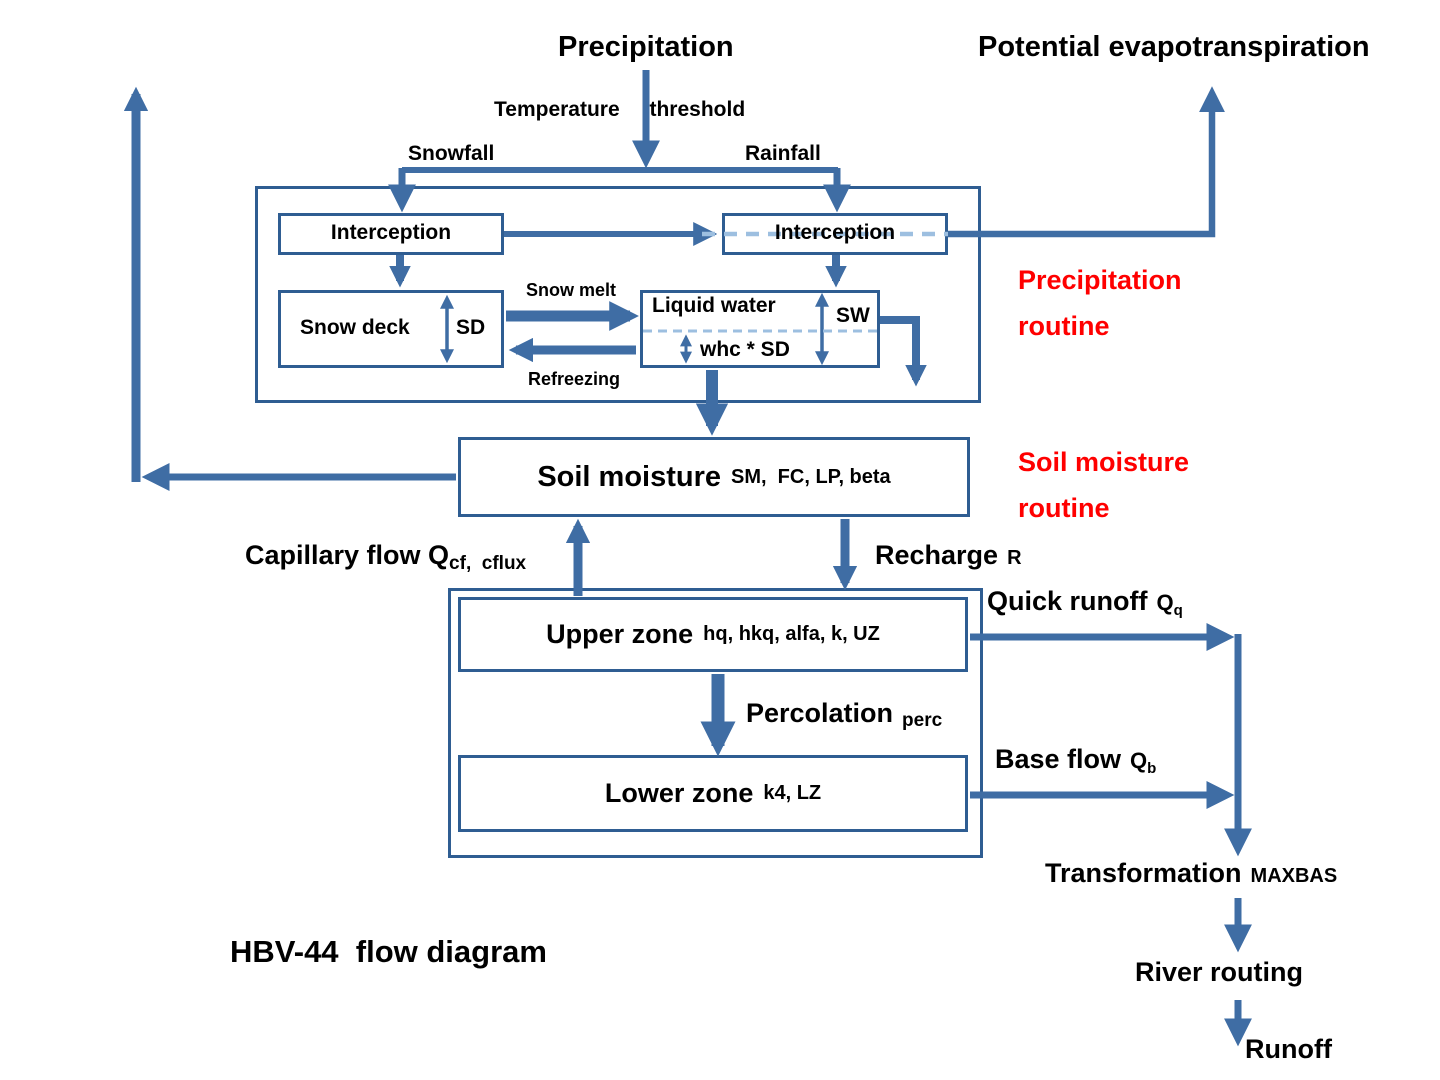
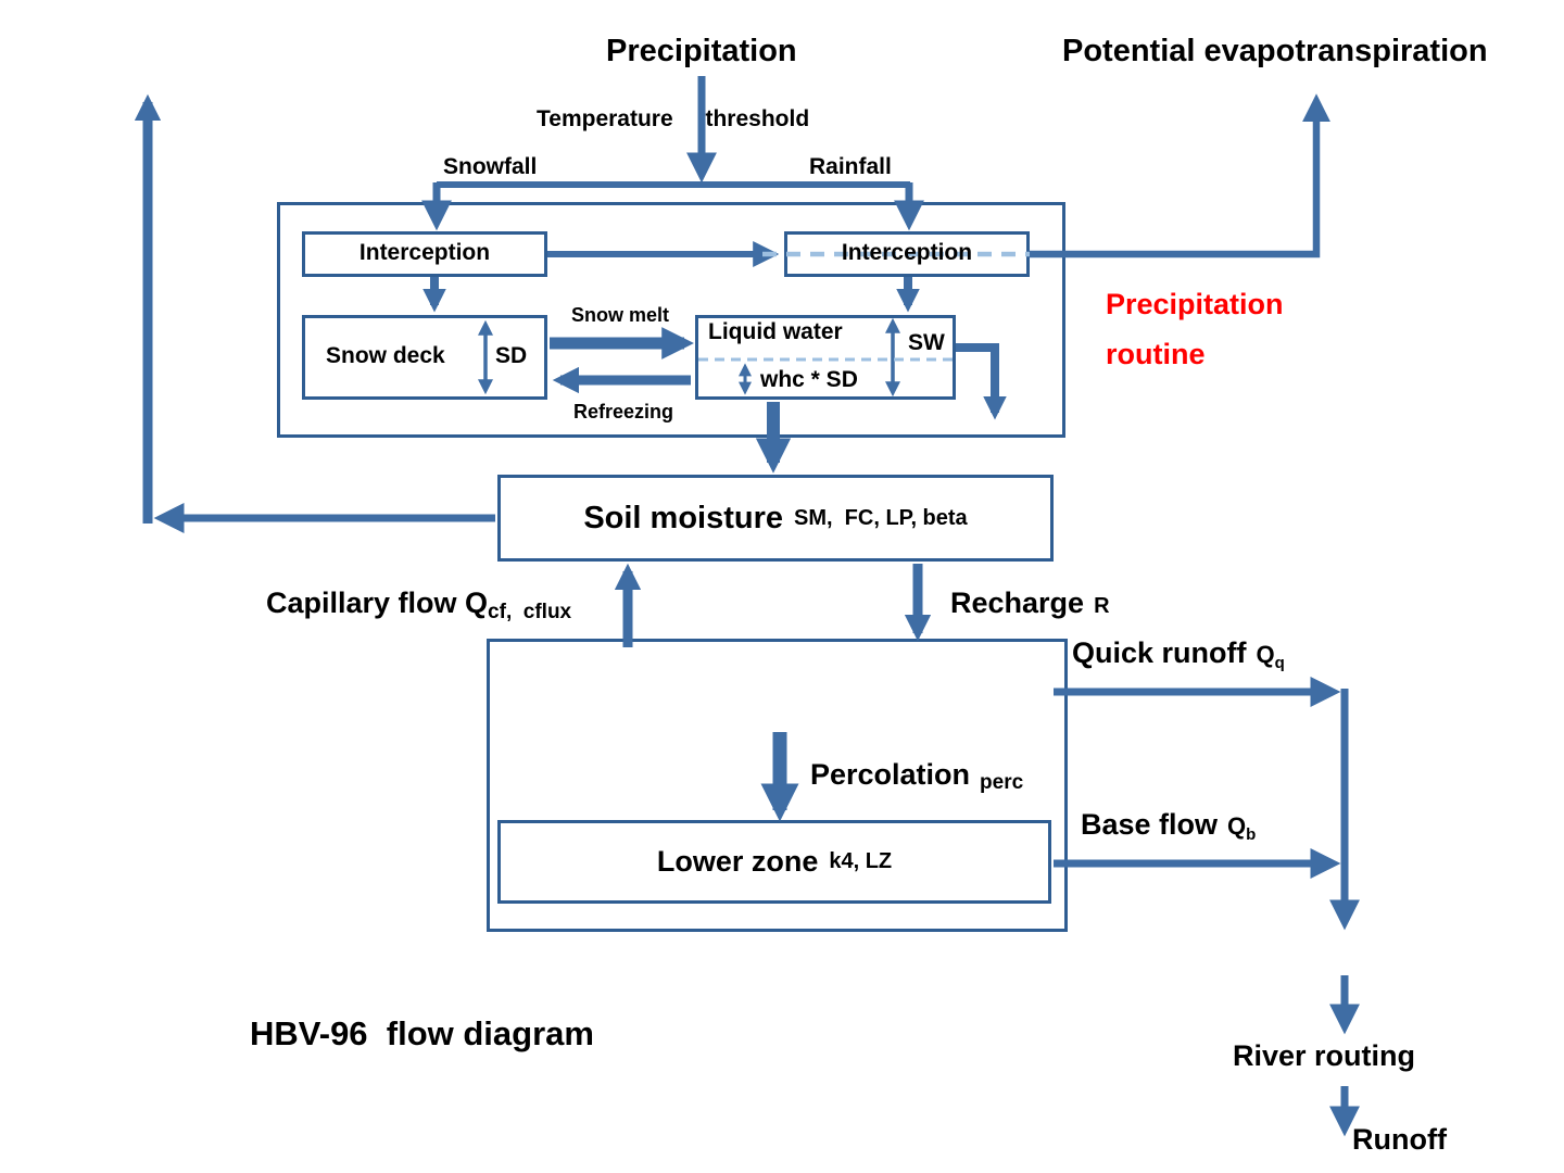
  Soil moisture
  SM, FC, LP, beta
- Upper zone
- hq, hkq, alfa, k, UZ
  Lower zone
  k4, LZ
  Precipitation
  Potential evapotranspiration
  Temperature threshold
  Snowfall
  Rainfall
  Interception
  Interception
  Snow deck
  SD
  Snow melt
  Refreezing
  Liquid water
  whc * SD
  SW
  Precipitation routine
- Soil moisture routine
  Capillary flow Qcf, cflux
  Recharge R
  Percolation perc
  Quick runoff Qq
  Base flow Qb
- Transformation MAXBAS
  River routing
  Runoff
- HBV-44 flow diagram
+ HBV-96 flow diagram
